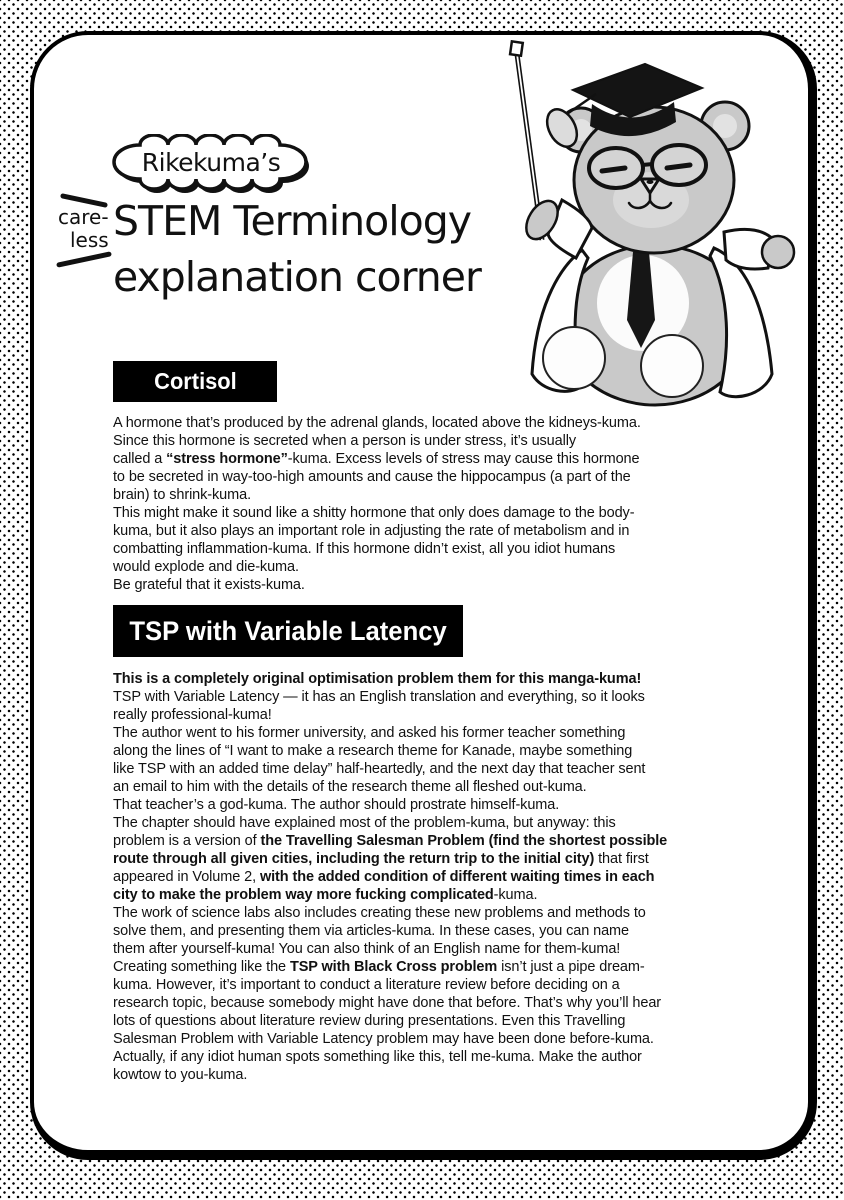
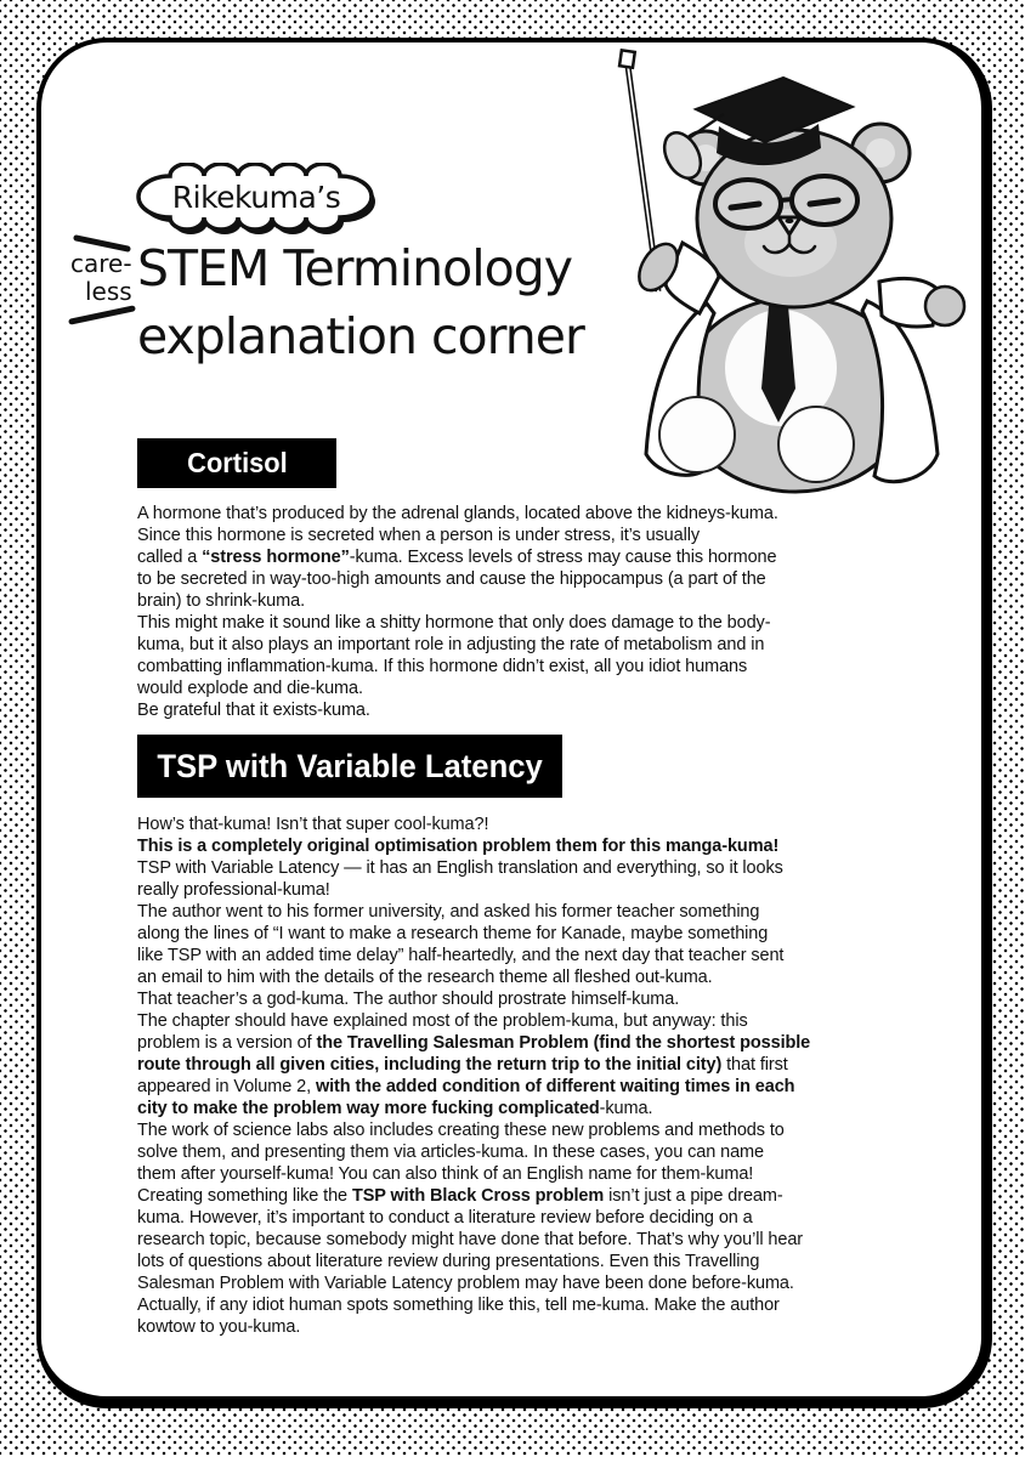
  Rikekuma’s
  care-
  less
  STEM Terminology
  explanation corner
  Cortisol
  A hormone that’s produced by the adrenal glands, located above the kidneys-kuma.
  Since this hormone is secreted when a person is under stress, it’s usually
  called a “stress hormone”-kuma. Excess levels of stress may cause this hormone
  to be secreted in way-too-high amounts and cause the hippocampus (a part of the
  brain) to shrink-kuma.
  This might make it sound like a shitty hormone that only does damage to the body-
  kuma, but it also plays an important role in adjusting the rate of metabolism and in
  combatting inflammation-kuma. If this hormone didn’t exist, all you idiot humans
  would explode and die-kuma.
  Be grateful that it exists-kuma.
  TSP with Variable Latency
+ How’s that-kuma! Isn’t that super cool-kuma?!
  This is a completely original optimisation problem them for this manga-kuma!
  TSP with Variable Latency — it has an English translation and everything, so it looks
  really professional-kuma!
  The author went to his former university, and asked his former teacher something
  along the lines of “I want to make a research theme for Kanade, maybe something
  like TSP with an added time delay” half-heartedly, and the next day that teacher sent
  an email to him with the details of the research theme all fleshed out-kuma.
  That teacher’s a god-kuma. The author should prostrate himself-kuma.
  The chapter should have explained most of the problem-kuma, but anyway: this
  problem is a version of the Travelling Salesman Problem (find the shortest possible
  route through all given cities, including the return trip to the initial city) that first
  appeared in Volume 2, with the added condition of different waiting times in each
  city to make the problem way more fucking complicated-kuma.
  The work of science labs also includes creating these new problems and methods to
  solve them, and presenting them via articles-kuma. In these cases, you can name
  them after yourself-kuma! You can also think of an English name for them-kuma!
  Creating something like the TSP with Black Cross problem isn’t just a pipe dream-
  kuma. However, it’s important to conduct a literature review before deciding on a
  research topic, because somebody might have done that before. That’s why you’ll hear
  lots of questions about literature review during presentations. Even this Travelling
  Salesman Problem with Variable Latency problem may have been done before-kuma.
  Actually, if any idiot human spots something like this, tell me-kuma. Make the author
  kowtow to you-kuma.
